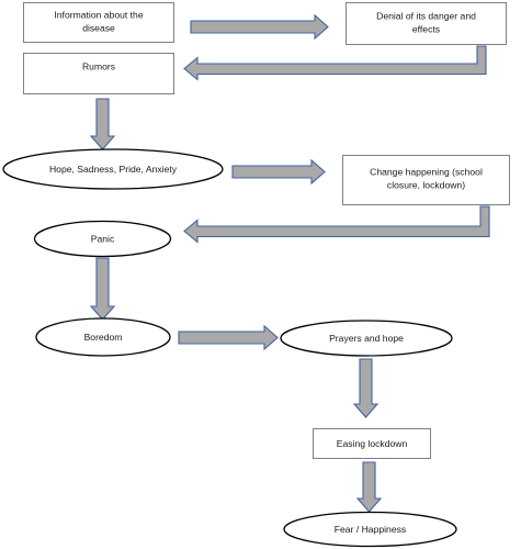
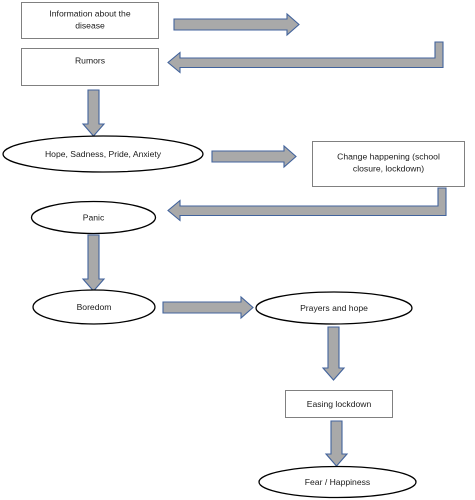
  Information about the
  disease
- Denial of its danger and
- effects
  Rumors
  Hope, Sadness, Pride, Anxiety
  Change happening (school
  closure, lockdown)
  Panic
  Boredom
  Prayers and hope
  Easing lockdown
  Fear / Happiness
